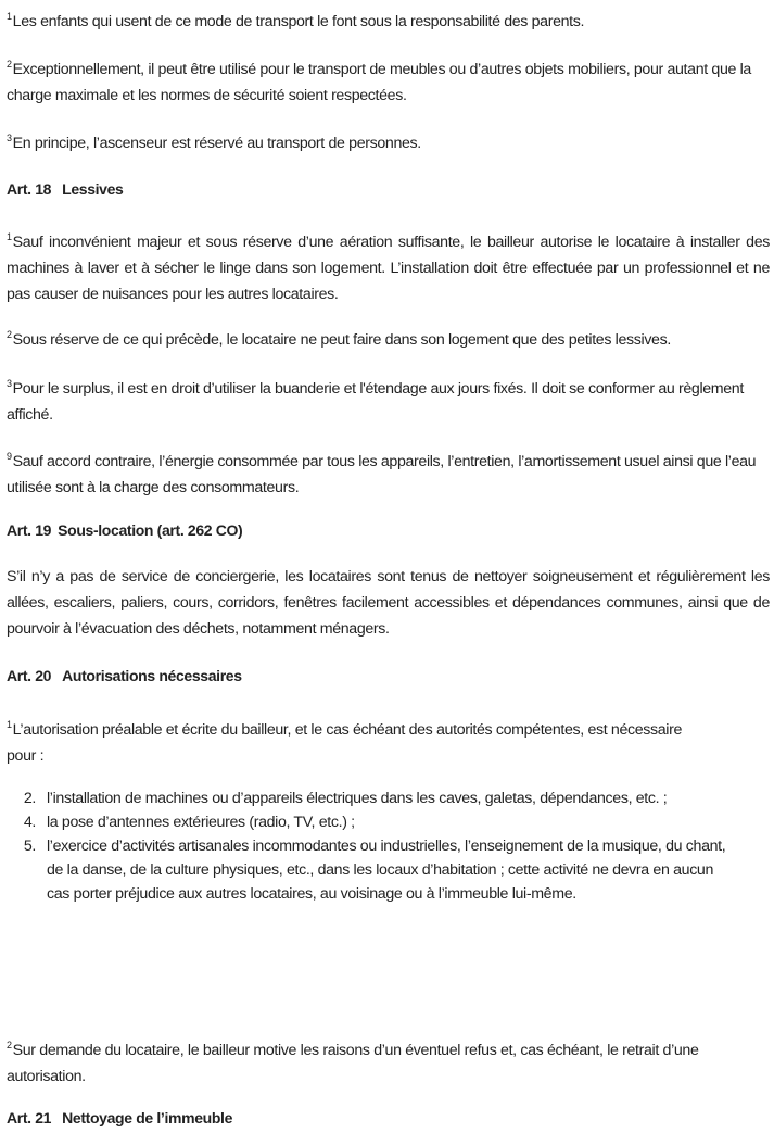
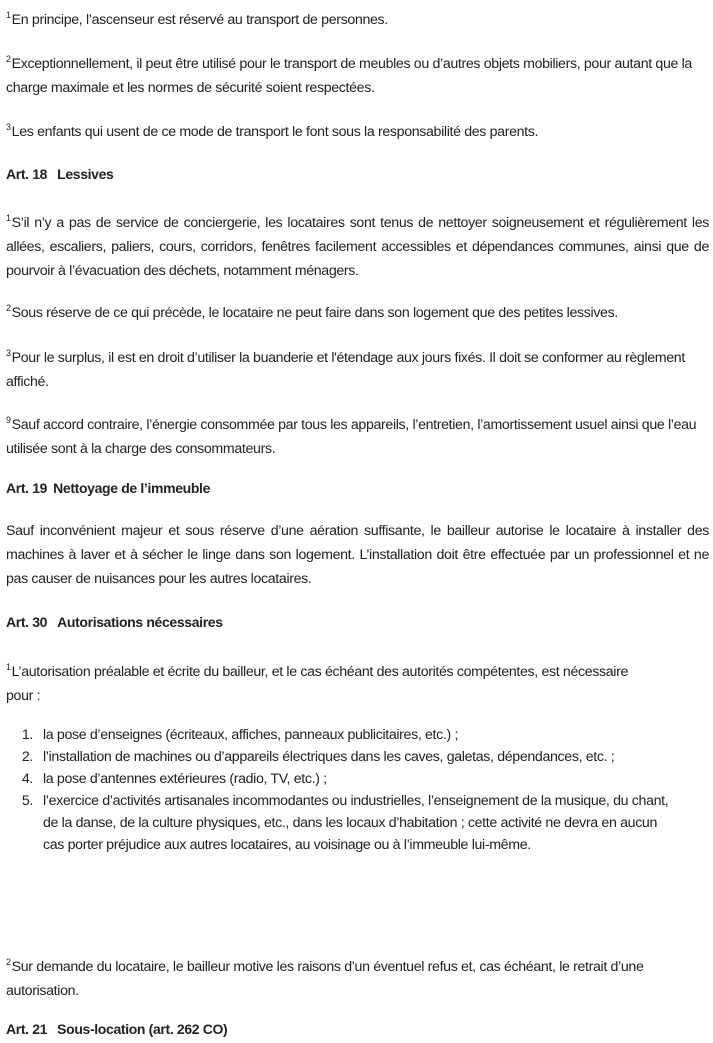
- 1Les enfants qui usent de ce mode de transport le font sous la responsabilité des parents.
+ 1En principe, l’ascenseur est réservé au transport de personnes.
  2Exceptionnellement, il peut être utilisé pour le transport de meubles ou d’autres objets mobiliers, pour autant que la charge maximale et les normes de sécurité soient respectées.
- 3En principe, l’ascenseur est réservé au transport de personnes.
+ 3Les enfants qui usent de ce mode de transport le font sous la responsabilité des parents.
  Art. 18 Lessives
- 1Sauf inconvénient majeur et sous réserve d’une aération suffisante, le bailleur autorise le locataire à installer des machines à laver et à sécher le linge dans son logement. L’installation doit être effectuée par un professionnel et ne pas causer de nuisances pour les autres locataires.
+ 1S’il n’y a pas de service de conciergerie, les locataires sont tenus de nettoyer soigneusement et régulièrement les allées, escaliers, paliers, cours, corridors, fenêtres facilement accessibles et dépendances communes, ainsi que de pourvoir à l’évacuation des déchets, notamment ménagers.
  2Sous réserve de ce qui précède, le locataire ne peut faire dans son logement que des petites lessives.
  3Pour le surplus, il est en droit d’utiliser la buanderie et l'étendage aux jours fixés. Il doit se conformer au règlement affiché.
  9Sauf accord contraire, l’énergie consommée par tous les appareils, l’entretien, l’amortissement usuel ainsi que l’eau utilisée sont à la charge des consommateurs.
- Art. 19 Sous-location (art. 262 CO)
+ Art. 19 Nettoyage de l’immeuble
- S’il n’y a pas de service de conciergerie, les locataires sont tenus de nettoyer soigneusement et régulièrement les allées, escaliers, paliers, cours, corridors, fenêtres facilement accessibles et dépendances communes, ainsi que de pourvoir à l’évacuation des déchets, notamment ménagers.
+ Sauf inconvénient majeur et sous réserve d’une aération suffisante, le bailleur autorise le locataire à installer des machines à laver et à sécher le linge dans son logement. L’installation doit être effectuée par un professionnel et ne pas causer de nuisances pour les autres locataires.
- Art. 20 Autorisations nécessaires
+ Art. 30 Autorisations nécessaires
  1L’autorisation préalable et écrite du bailleur, et le cas échéant des autorités compétentes, est nécessaire pour :
+ 1.
+ la pose d’enseignes (écriteaux, affiches, panneaux publicitaires, etc.) ;
  2.
  l’installation de machines ou d’appareils électriques dans les caves, galetas, dépendances, etc. ;
  4.
  la pose d’antennes extérieures (radio, TV, etc.) ;
  5.
  l’exercice d’activités artisanales incommodantes ou industrielles, l’enseignement de la musique, du chant, de la danse, de la culture physiques, etc., dans les locaux d’habitation ; cette activité ne devra en aucun cas porter préjudice aux autres locataires, au voisinage ou à l’immeuble lui-même.
  2Sur demande du locataire, le bailleur motive les raisons d’un éventuel refus et, cas échéant, le retrait d’une autorisation.
- Art. 21 Nettoyage de l’immeuble
+ Art. 21 Sous-location (art. 262 CO)
